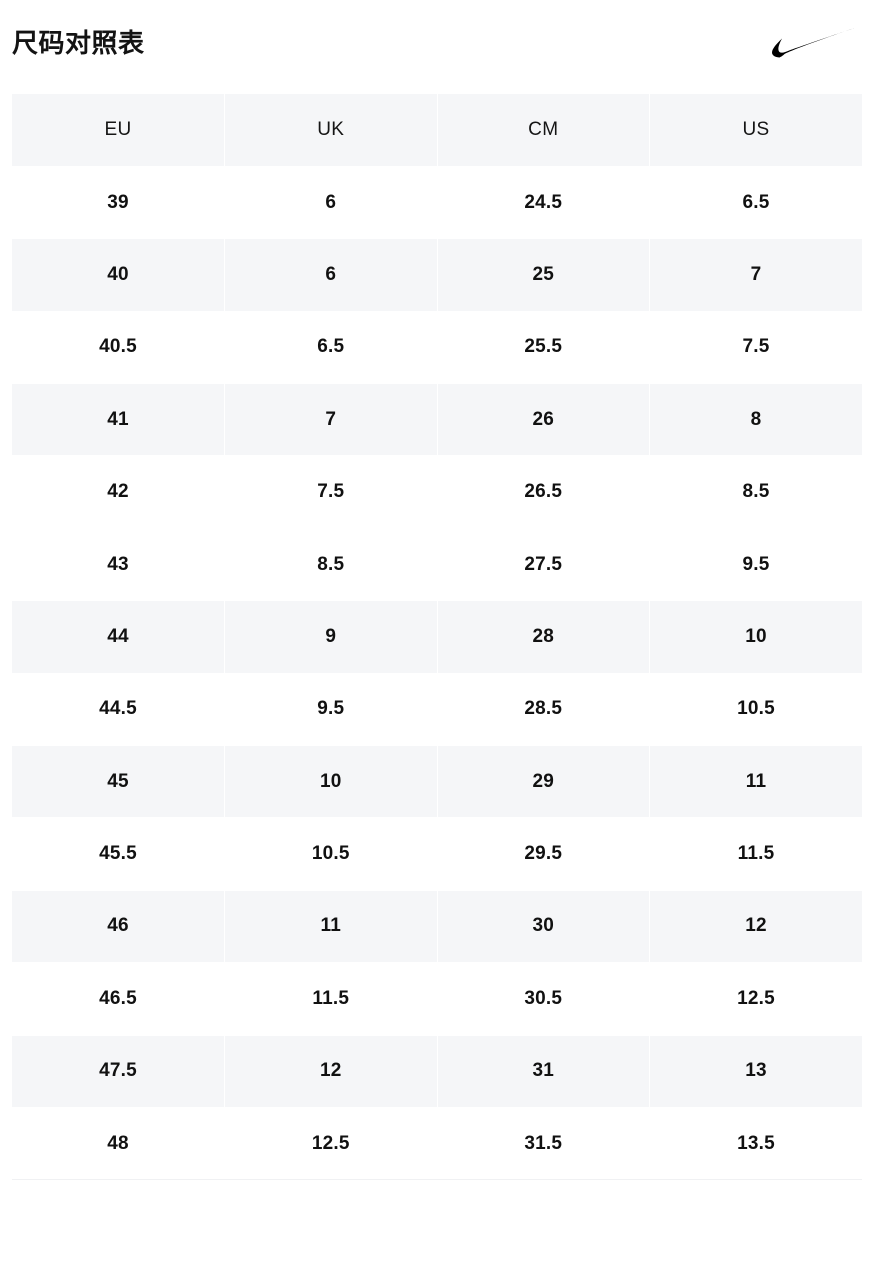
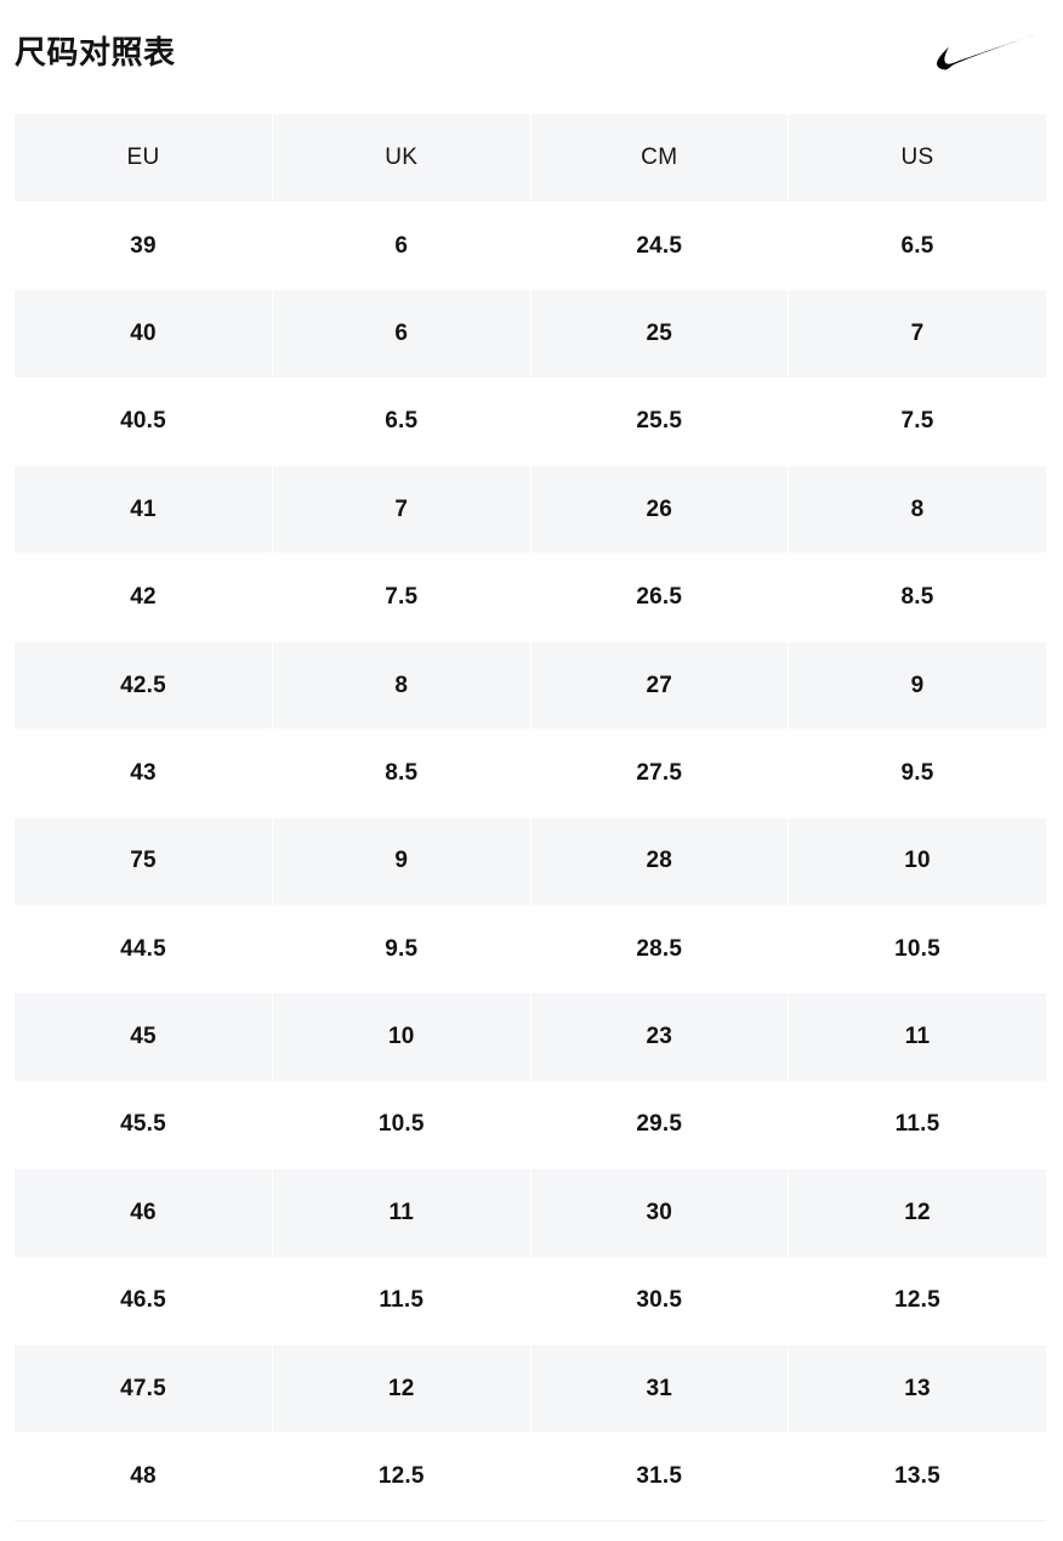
  尺码对照表
  EU	UK	CM	US
  39	6	24.5	6.5
  40	6	25	7
  40.5	6.5	25.5	7.5
  41	7	26	8
  42	7.5	26.5	8.5
+ 42.5	8	27	9
  43	8.5	27.5	9.5
- 44	9	28	10
+ 75	9	28	10
  44.5	9.5	28.5	10.5
- 45	10	29	11
+ 45	10	23	11
  45.5	10.5	29.5	11.5
  46	11	30	12
  46.5	11.5	30.5	12.5
  47.5	12	31	13
  48	12.5	31.5	13.5
